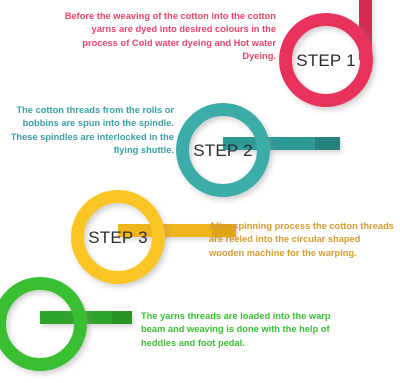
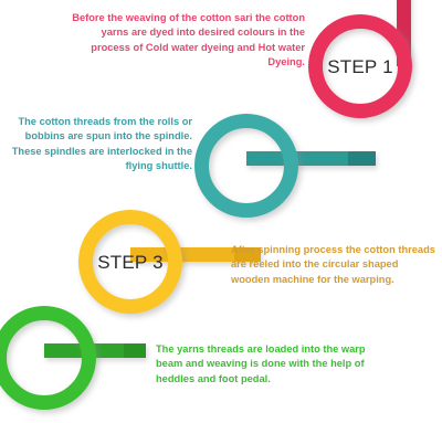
  STEP 1
- STEP 2
  STEP 3
- Before the weaving of the cotton into the cotton yarns are dyed into desired colours in the process of Cold water dyeing and Hot water Dyeing.
+ Before the weaving of the cotton sari the cotton yarns are dyed into desired colours in the process of Cold water dyeing and Hot water Dyeing.
  The cotton threads from the rolls or bobbins are spun into the spindle. These spindles are interlocked in the flying shuttle.
  After spinning process the cotton threads are reeled into the circular shaped wooden machine for the warping.
  The yarns threads are loaded into the warp beam and weaving is done with the help of heddles and foot pedal.
